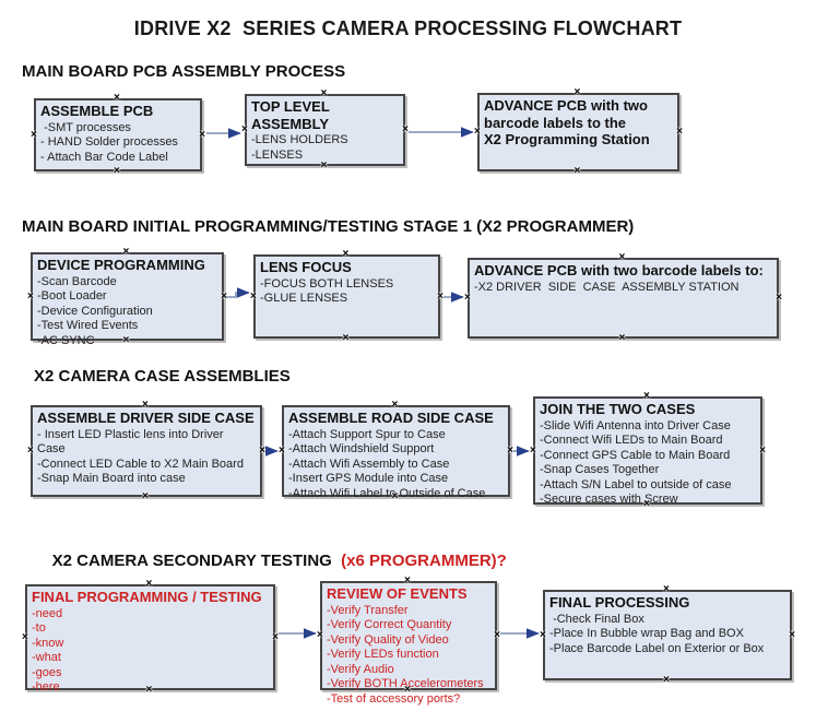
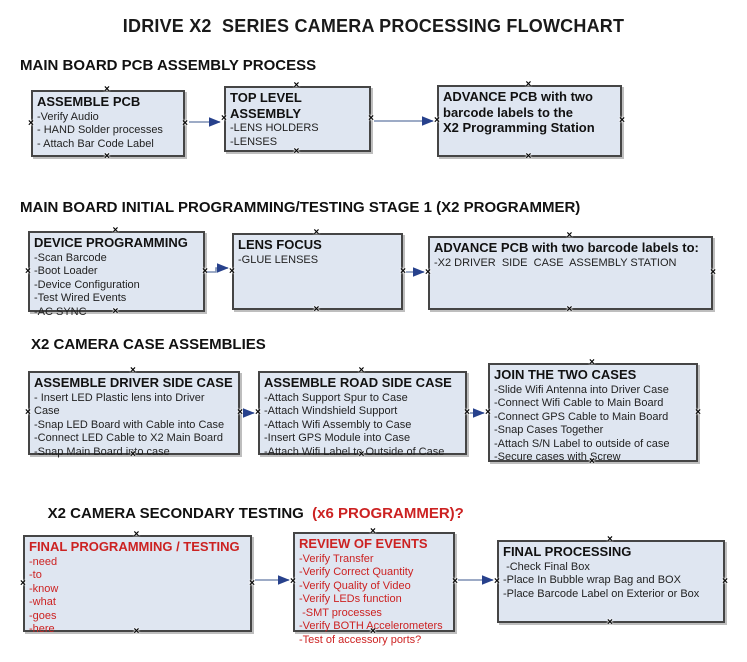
  IDRIVE X2 SERIES CAMERA PROCESSING FLOWCHART
  MAIN BOARD PCB ASSEMBLY PROCESS
  ASSEMBLE PCB
- -SMT processes
+ -Verify Audio
  - HAND Solder processes
  - Attach Bar Code Label
  ×
  ×
  ×
  ×
  TOP LEVEL ASSEMBLY
  -LENS HOLDERS
  -LENSES
  ×
  ×
  ×
  ×
  ADVANCE PCB with two
  barcode labels to the
  X2 Programming Station
  ×
  ×
  ×
  ×
  MAIN BOARD INITIAL PROGRAMMING/TESTING STAGE 1 (X2 PROGRAMMER)
  DEVICE PROGRAMMING
  -Scan Barcode
  -Boot Loader
  -Device Configuration
  -Test Wired Events
  -AC SYNC
  ×
  ×
  ×
  ×
  LENS FOCUS
- -FOCUS BOTH LENSES
  -GLUE LENSES
  ×
  ×
  ×
  ×
  ADVANCE PCB with two barcode labels to:
  -X2 DRIVER SIDE CASE ASSEMBLY STATION
  ×
  ×
  ×
  ×
  X2 CAMERA CASE ASSEMBLIES
  ASSEMBLE DRIVER SIDE CASE
  - Insert LED Plastic lens into Driver Case
+ -Snap LED Board with Cable into Case
  -Connect LED Cable to X2 Main Board
  -Snap Main Board into case
  ×
  ×
  ×
  ×
  ASSEMBLE ROAD SIDE CASE
  -Attach Support Spur to Case
  -Attach Windshield Support
  -Attach Wifi Assembly to Case
  -Insert GPS Module into Case
  -Attach Wifi Label to Outside of Case
  ×
  ×
  ×
  ×
  JOIN THE TWO CASES
  -Slide Wifi Antenna into Driver Case
- -Connect Wifi LEDs to Main Board
+ -Connect Wifi Cable to Main Board
  -Connect GPS Cable to Main Board
  -Snap Cases Together
  -Attach S/N Label to outside of case
  -Secure cases with Screw
  ×
  ×
  ×
  ×
  X2 CAMERA SECONDARY TESTING (x6 PROGRAMMER)?
  FINAL PROGRAMMING / TESTING
  -need
  -to
  -know
  -what
  -goes
  -here
  ×
  ×
  ×
  ×
  REVIEW OF EVENTS
  -Verify Transfer
  -Verify Correct Quantity
  -Verify Quality of Video
  -Verify LEDs function
- -Verify Audio
+ -SMT processes
  -Verify BOTH Accelerometers
  -Test of accessory ports?
  ×
  ×
  ×
  ×
  FINAL PROCESSING
  -Check Final Box
  -Place In Bubble wrap Bag and BOX
  -Place Barcode Label on Exterior or Box
  ×
  ×
  ×
  ×
